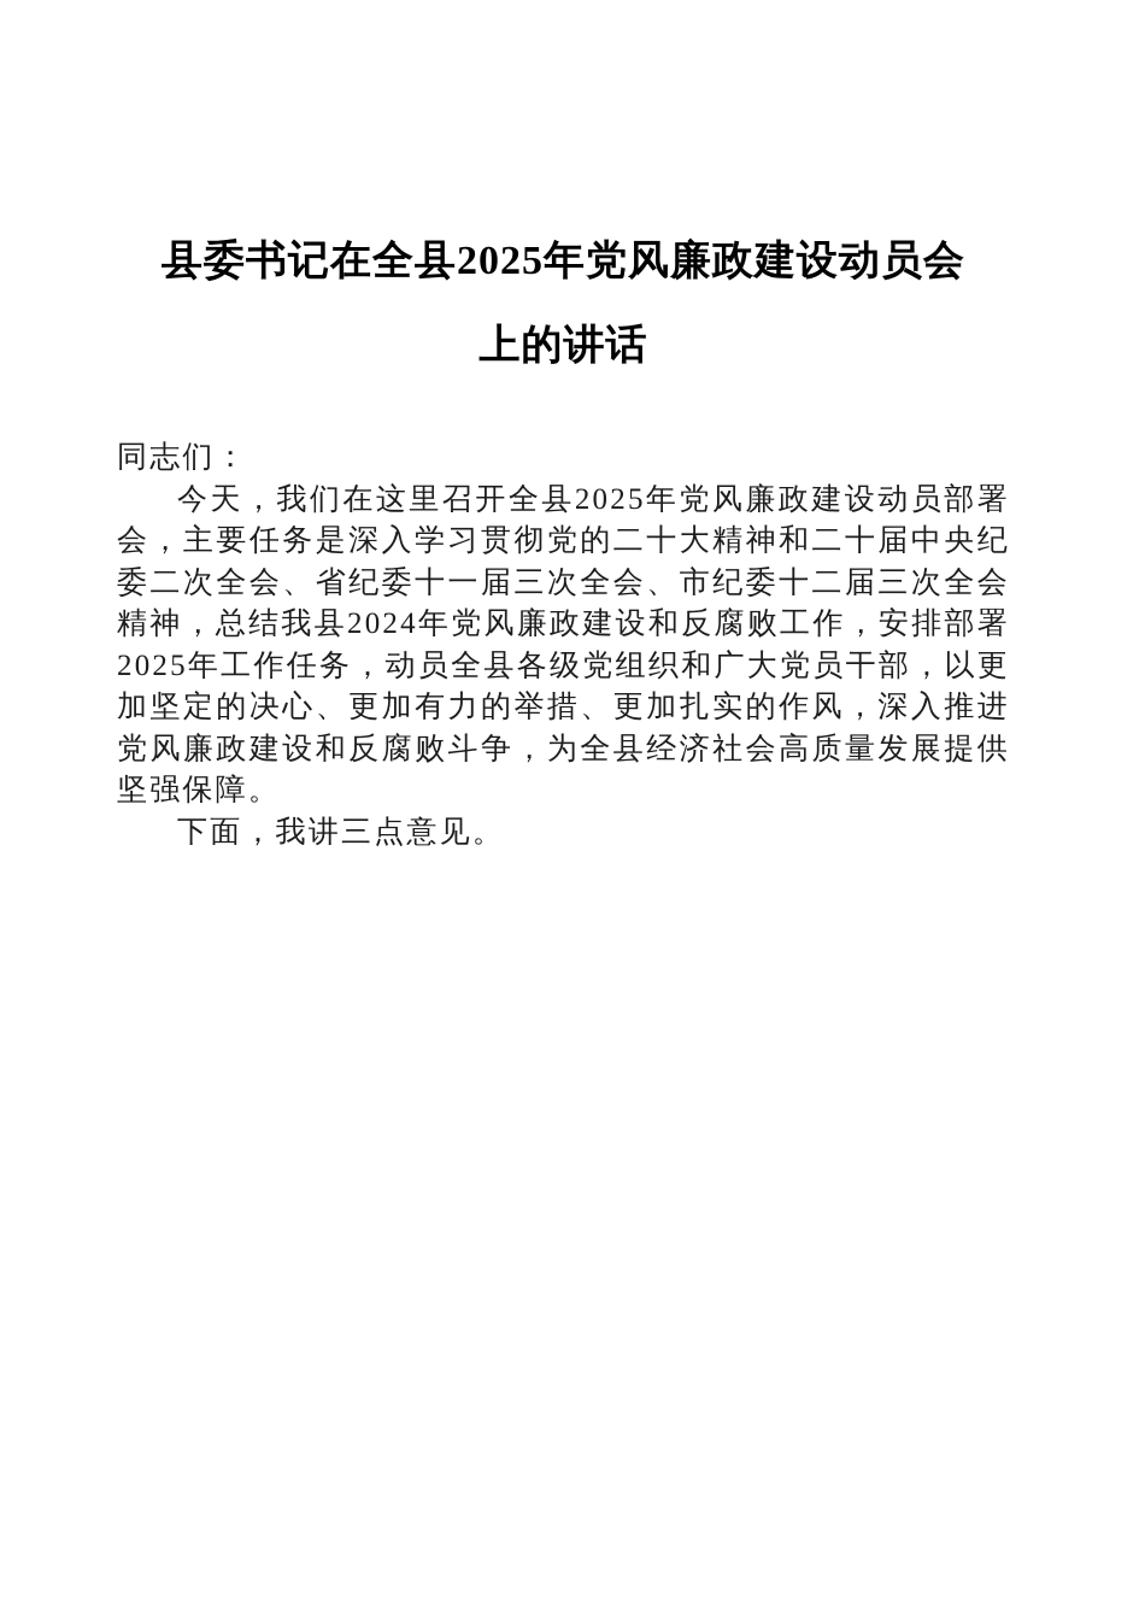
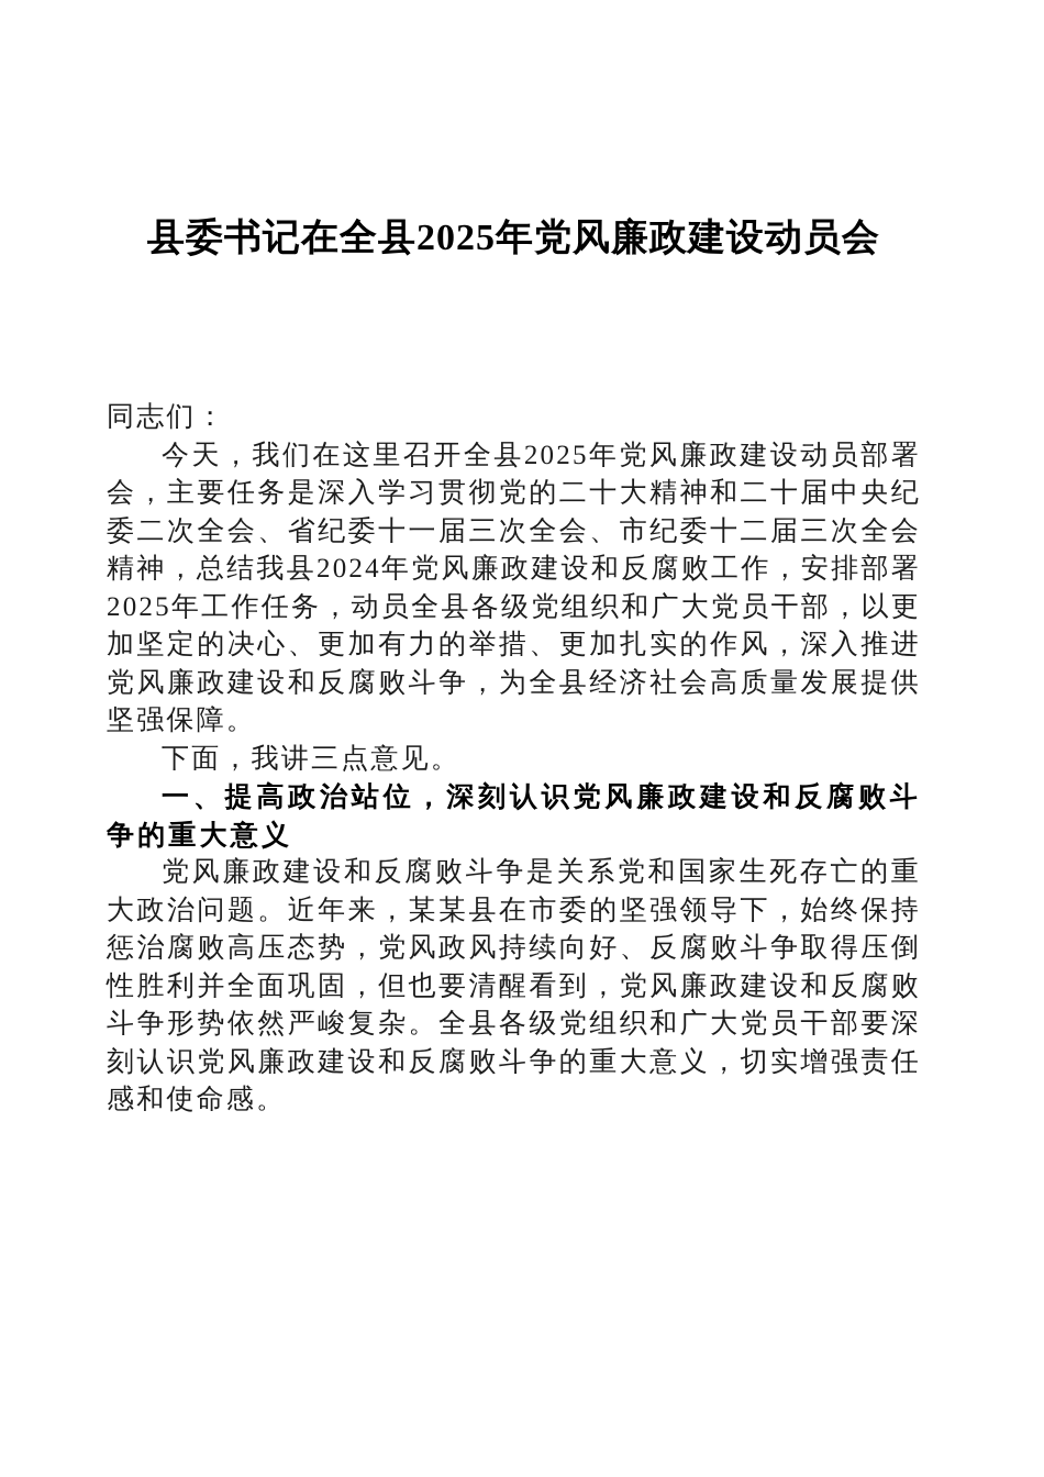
  县委书记在全县2025年党风廉政建设动员会
- 上的讲话
  同志们：
  今天，我们在这里召开全县2025年党风廉政建设动员部署会，主要任务是深入学习贯彻党的二十大精神和二十届中央纪委二次全会、省纪委十一届三次全会、市纪委十二届三次全会精神，总结我县2024年党风廉政建设和反腐败工作，安排部署2025年工作任务，动员全县各级党组织和广大党员干部，以更加坚定的决心、更加有力的举措、更加扎实的作风，深入推进党风廉政建设和反腐败斗争，为全县经济社会高质量发展提供坚强保障。
  下面，我讲三点意见。
+ 一、提高政治站位，深刻认识党风廉政建设和反腐败斗争的重大意义
+ 党风廉政建设和反腐败斗争是关系党和国家生死存亡的重大政治问题。近年来，某某县在市委的坚强领导下，始终保持惩治腐败高压态势，党风政风持续向好、反腐败斗争取得压倒性胜利并全面巩固，但也要清醒看到，党风廉政建设和反腐败斗争形势依然严峻复杂。全县各级党组织和广大党员干部要深刻认识党风廉政建设和反腐败斗争的重大意义，切实增强责任感和使命感。
